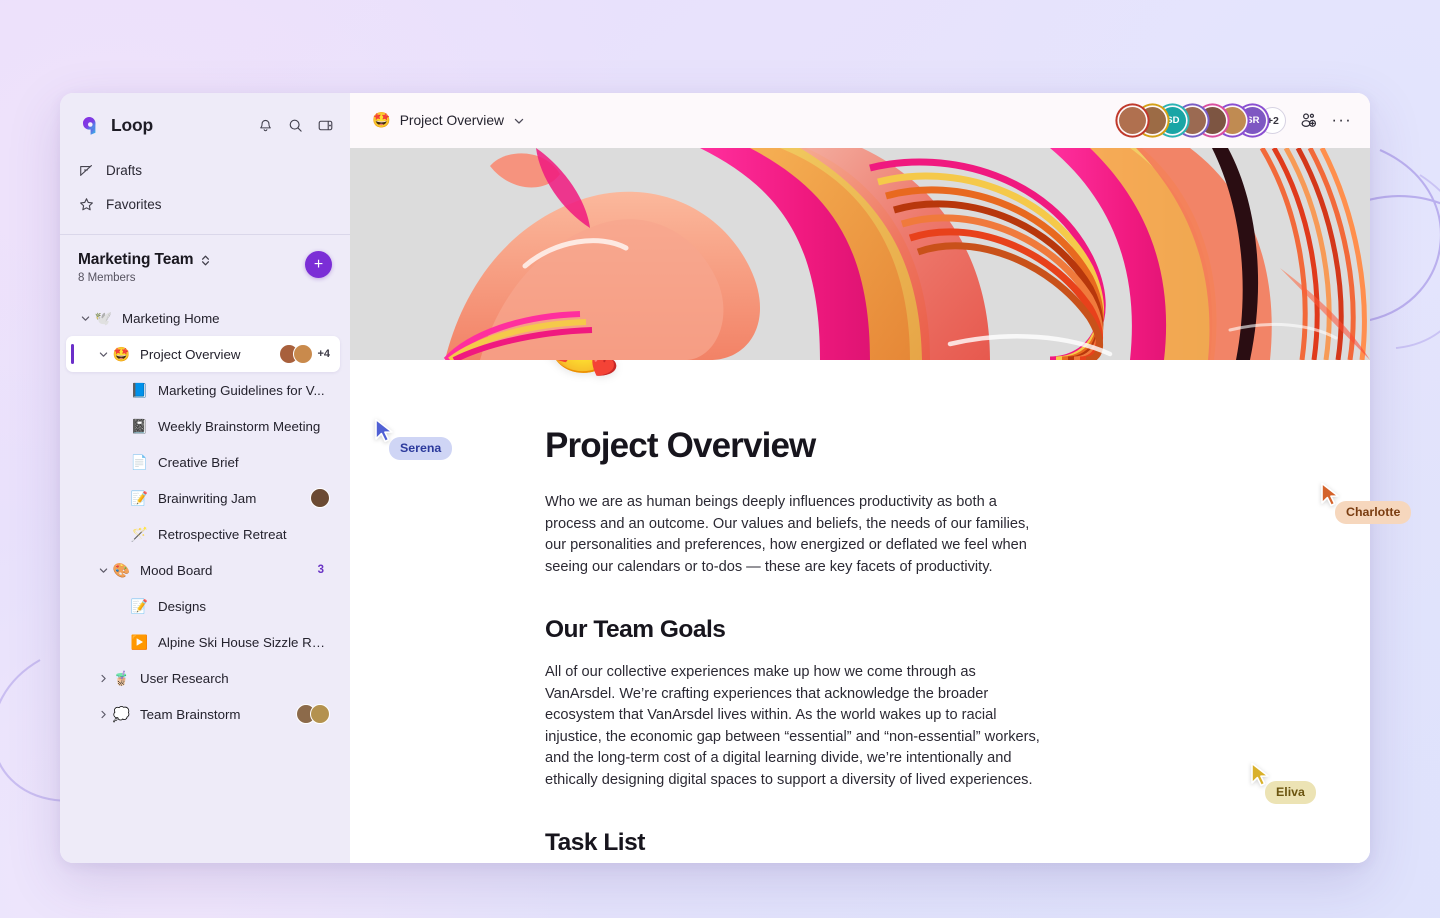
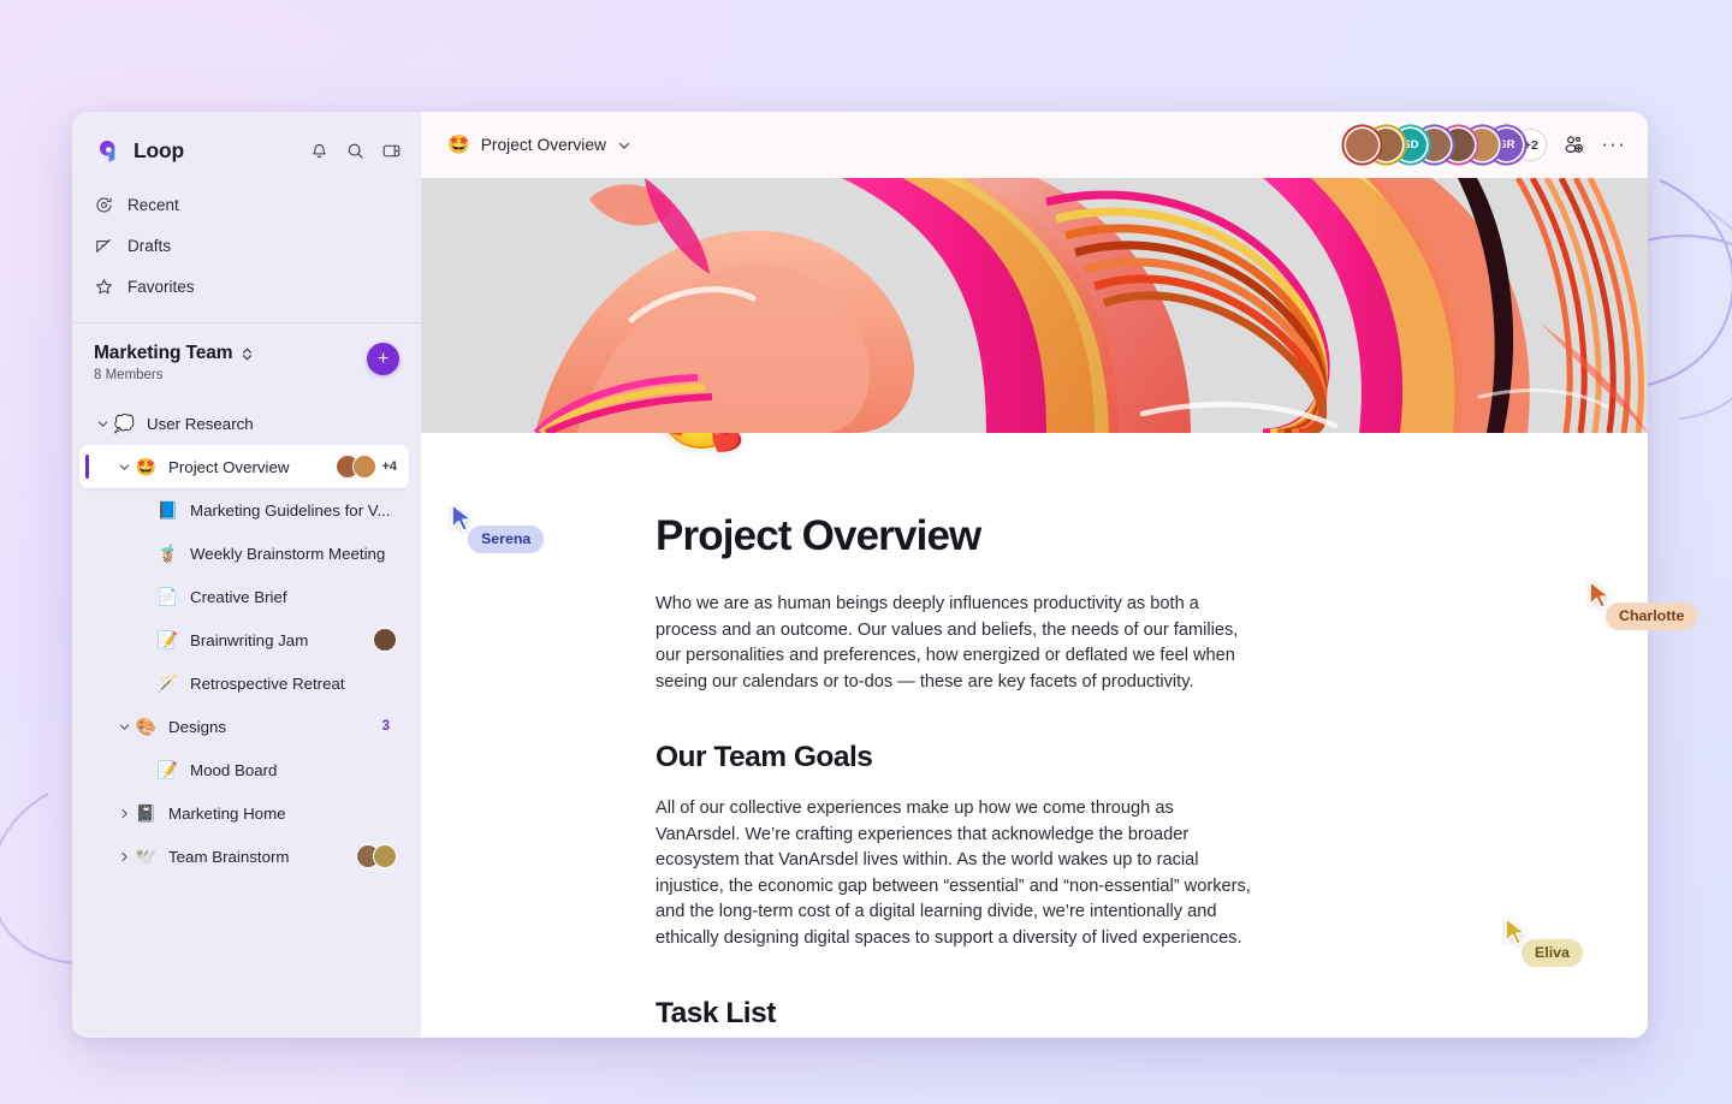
  Loop
+ Recent
  Drafts
  Favorites
  Marketing Team
  8 Members
  +
- 🕊️
+ 💭
- Marketing Home
+ User Research
  🤩
  Project Overview
  +4
  📘
  Marketing Guidelines for V...
- 📓
+ 🧋
  Weekly Brainstorm Meeting
  📄
  Creative Brief
  📝
  Brainwriting Jam
  🪄
  Retrospective Retreat
  🎨
- Mood Board
+ Designs
  3
  📝
- Designs
+ Mood Board
- ▶️
- Alpine Ski House Sizzle Re...
- 🧋
+ 📓
- User Research
+ Marketing Home
- 💭
+ 🕊️
  Team Brainstorm
  🤩
  Project Overview
  SD
  SR
  +2
  ···
  Project Overview
  Who we are as human beings deeply influences productivity as both a process and an outcome. Our values and beliefs, the needs of our families, our personalities and preferences, how energized or deflated we feel when seeing our calendars or to-dos — these are key facets of productivity.
  Our Team Goals
  All of our collective experiences make up how we come through as VanArsdel. We’re crafting experiences that acknowledge the broader ecosystem that VanArsdel lives within. As the world wakes up to racial injustice, the economic gap between “essential” and “non-essential” workers, and the long-term cost of a digital learning divide, we’re intentionally and ethically designing digital spaces to support a diversity of lived experiences.
  Task List
  Serena
  Charlotte
  Eliva
